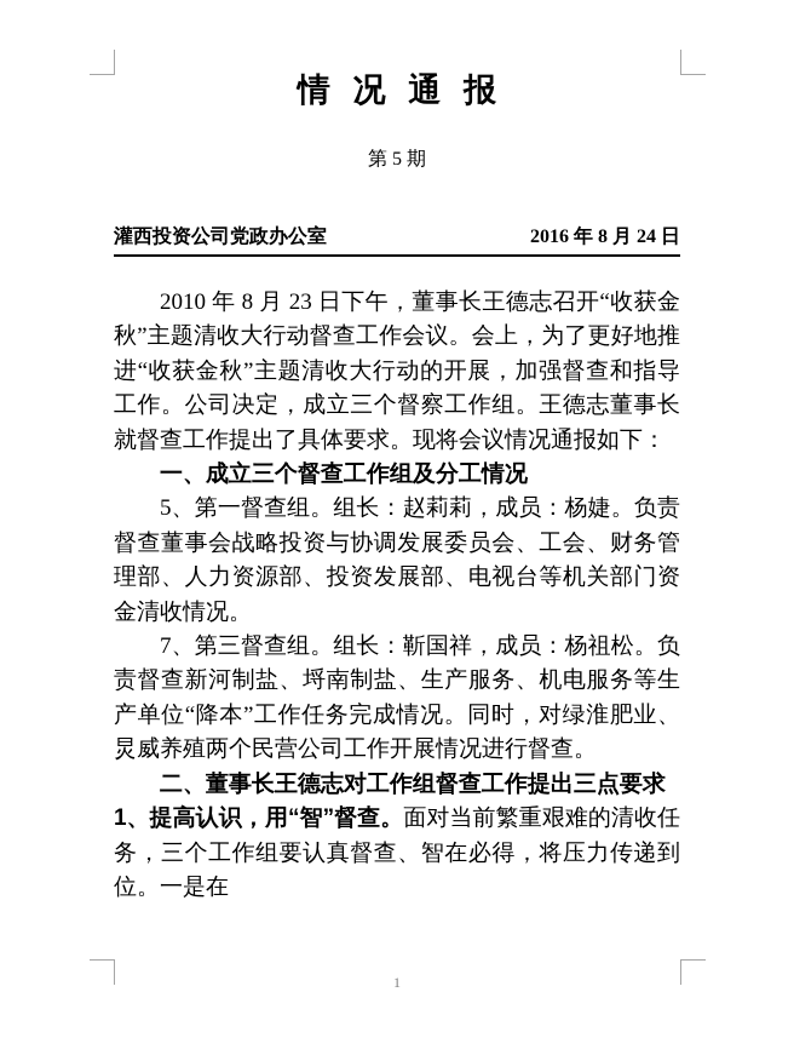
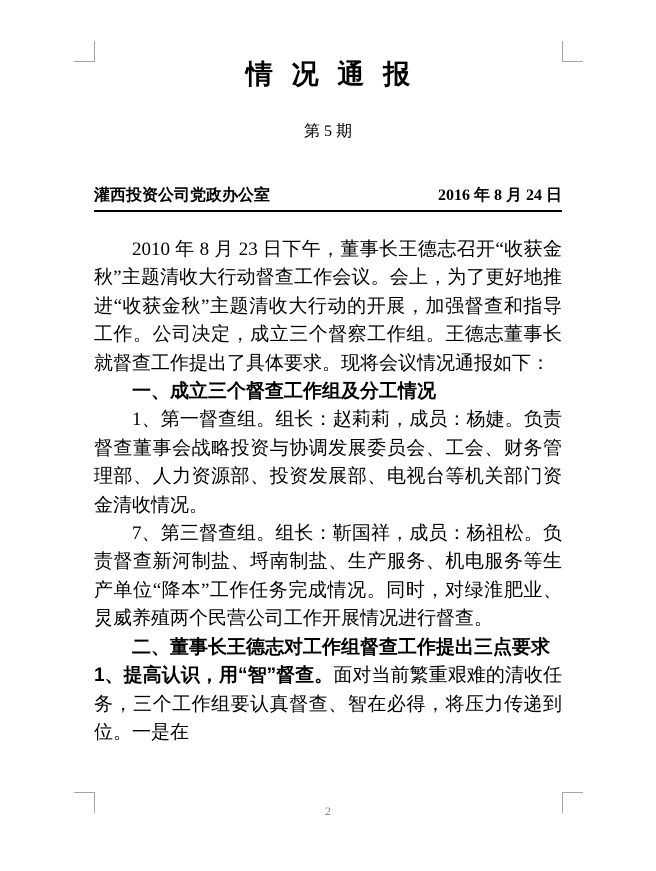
  情 况 通 报
  第 5 期
  灌西投资公司党政办公室
  2016 年 8 月 24 日
  2010 年 8 月 23 日下午，董事长王德志召开“收获金秋”主题清收大行动督查工作会议。会上，为了更好地推进“收获金秋”主题清收大行动的开展，加强督查和指导工作。公司决定，成立三个督察工作组。王德志董事长就督查工作提出了具体要求。现将会议情况通报如下：
  一、成立三个督查工作组及分工情况
- 5、第一督查组。组长：赵莉莉，成员：杨婕。负责督查董事会战略投资与协调发展委员会、工会、财务管理部、人力资源部、投资发展部、电视台等机关部门资金清收情况。
+ 1、第一督查组。组长：赵莉莉，成员：杨婕。负责督查董事会战略投资与协调发展委员会、工会、财务管理部、人力资源部、投资发展部、电视台等机关部门资金清收情况。
  7、第三督查组。组长：靳国祥，成员：杨祖松。负责督查新河制盐、埒南制盐、生产服务、机电服务等生产单位“降本”工作任务完成情况。同时，对绿淮肥业、炅威养殖两个民营公司工作开展情况进行督查。
  二、董事长王德志对工作组督查工作提出三点要求
  1、提高认识，用“智”督查。面对当前繁重艰难的清收任务，三个工作组要认真督查、智在必得，将压力传递到位。一是在
- 1
+ 2
